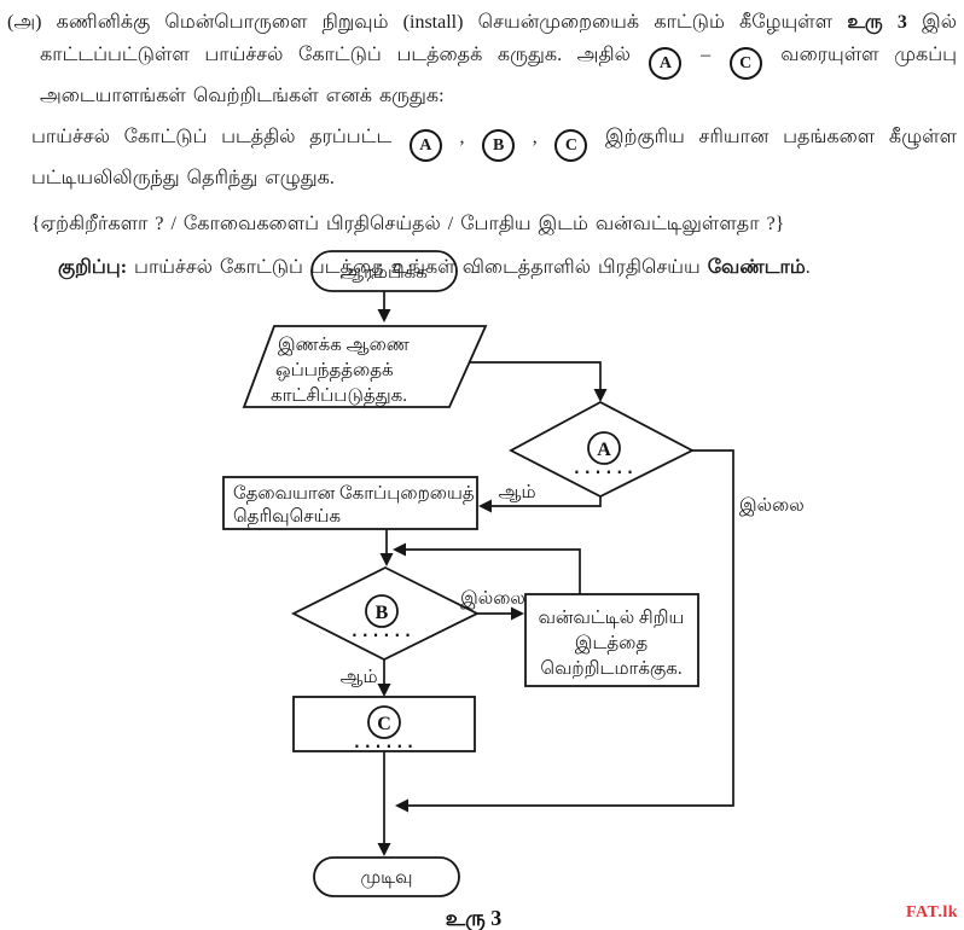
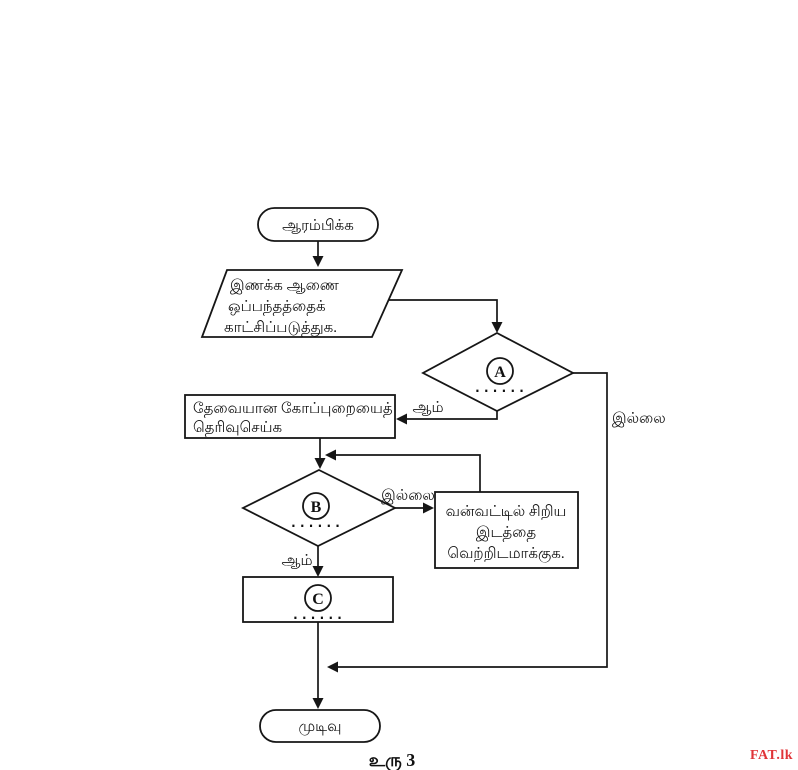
- (அ) கணினிக்கு மென்பொருளை நிறுவும் (install) செயன்முறையைக் காட்டும் கீழேயுள்ள உரு 3 இல் காட்டப்பட்டுள்ள பாய்ச்சல் கோட்டுப் படத்தைக் கருதுக. அதில் A – C வரையுள்ள முகப்பு அடையாளங்கள் வெற்றிடங்கள் எனக் கருதுக:
- பாய்ச்சல் கோட்டுப் படத்தில் தரப்பட்ட A , B , C இற்குரிய சரியான பதங்களை கீழுள்ள பட்டியலிலிருந்து தெரிந்து எழுதுக.
- {ஏற்கிறீர்களா ? / கோவைகளைப் பிரதிசெய்தல் / போதிய இடம் வன்வட்டிலுள்ளதா ?}
- குறிப்பு: பாய்ச்சல் கோட்டுப் படத்தை உங்கள் விடைத்தாளில் பிரதிசெய்ய வேண்டாம்.
  ஆரம்பிக்க
  இணக்க ஆணை
  ஒப்பந்தத்தைக்
  காட்சிப்படுத்துக.
  A
  ......
  ஆம்
  இல்லை
  தேவையான கோப்புறையைத்
  தெரிவுசெய்க
  B
  ......
  இல்லை
  ஆம்
  வன்வட்டில் சிறிய
  இடத்தை
  வெற்றிடமாக்குக.
  C
  ......
  முடிவு
  உரு 3
  FAT.lk
